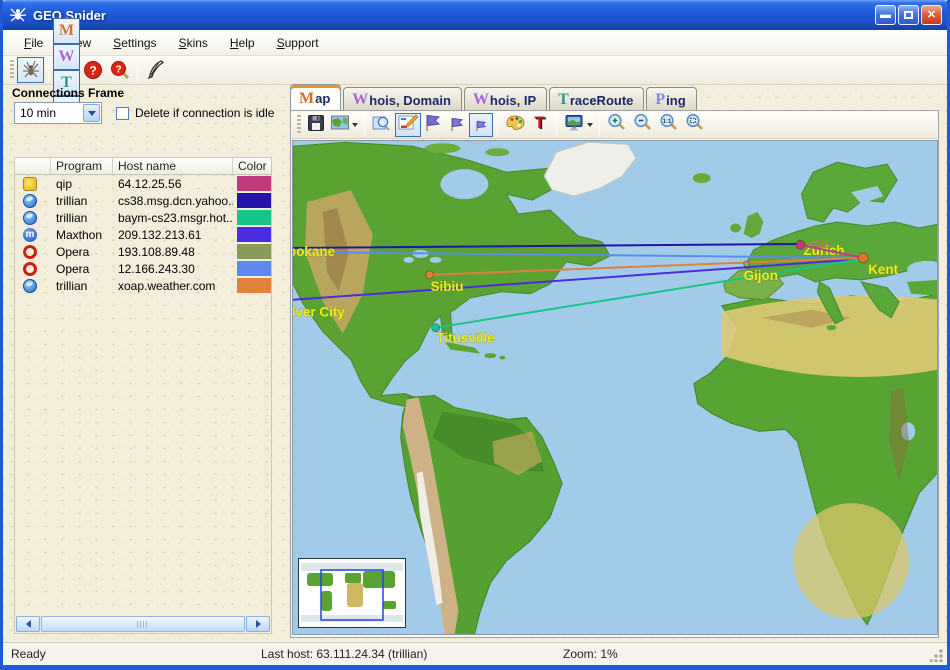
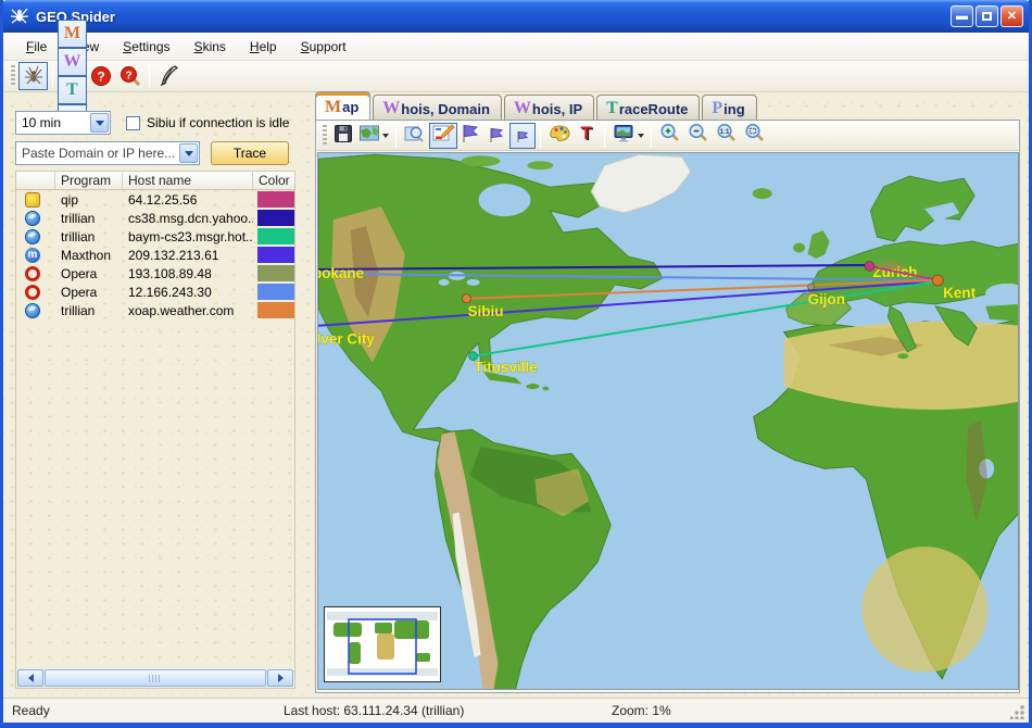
  GEO Spider
  ▬
  ✕
  File
  Settings
  Skins
  Help
  Support
  M
  W
  T
  ?
  ?
- Connections Frame
  10 min
- Delete if connection is idle
+ Sibiu if connection is idle
+ Paste Domain or IP here...
+ Trace
  Program
  Host name
  Color
  qip
  64.12.25.56
  trillian
  cs38.msg.dcn.yahoo.
  trillian
  baym-cs23.msgr.hot..
  Maxthon
  209.132.213.61
  Opera
  193.108.89.48
  Opera
  12.166.243.30
  trillian
  xoap.weather.com
  M
  ap
  W
  hois, Domain
  W
  hois, IP
  T
  raceRoute
  P
  ing
  T
  pokane
  lver City
  Sibiu
  Titusville
  Gijon
  Kent
  Ready
  Last host: 63.111.24.34 (trillian)
  Zoom: 1%
